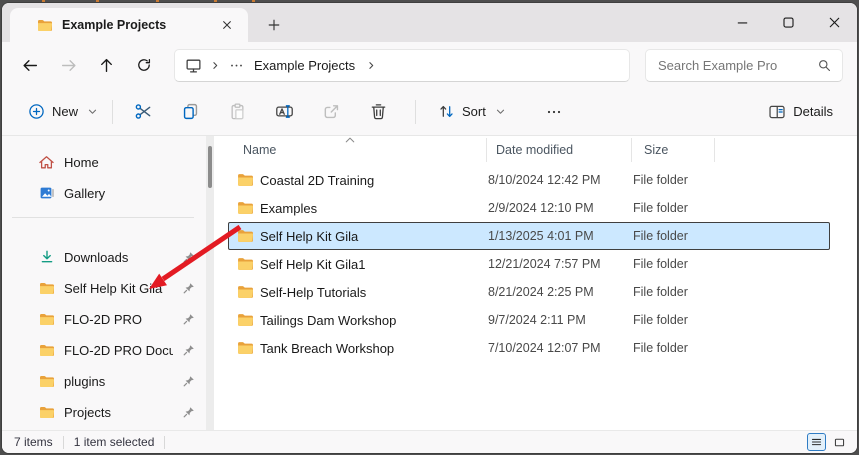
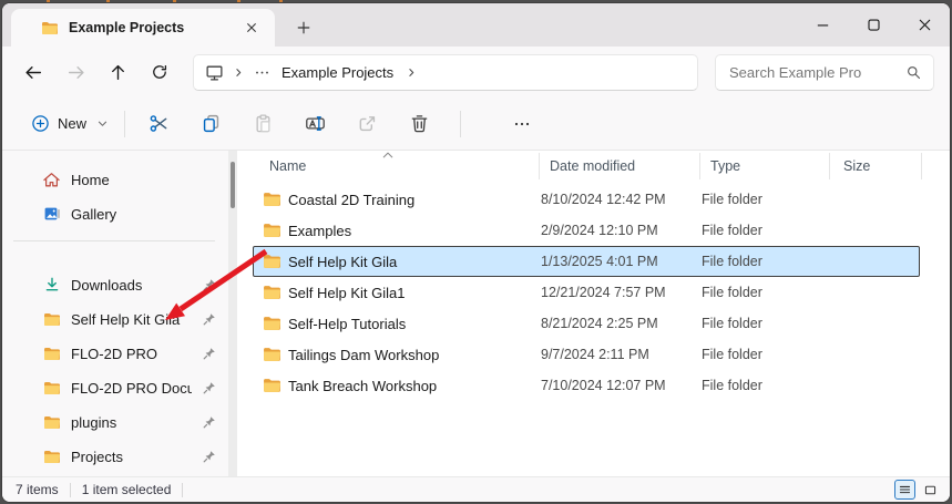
  Example Projects
  Example Projects
  Search Example Pro
  New
- Sort
- Details
  Home
  Gallery
  Downloads
  Self Help Kit Ga
  FLO-2D PRO
  FLO-2D PRO Docu
  plugins
  Projects
  Name
  Date modified
+ Type
  Size
  Coastal 2D Training
  8/10/2024 12:42 PM
  File folder
  Examples
  2/9/2024 12:10 PM
  File folder
  Self Help Kit Gila
  1/13/2025 4:01 PM
  File folder
  Self Help Kit Gila1
  12/21/2024 7:57 PM
  File folder
  Self-Help Tutorials
  8/21/2024 2:25 PM
  File folder
  Tailings Dam Workshop
  9/7/2024 2:11 PM
  File folder
  Tank Breach Workshop
  7/10/2024 12:07 PM
  File folder
  7 items
  1 item selected
